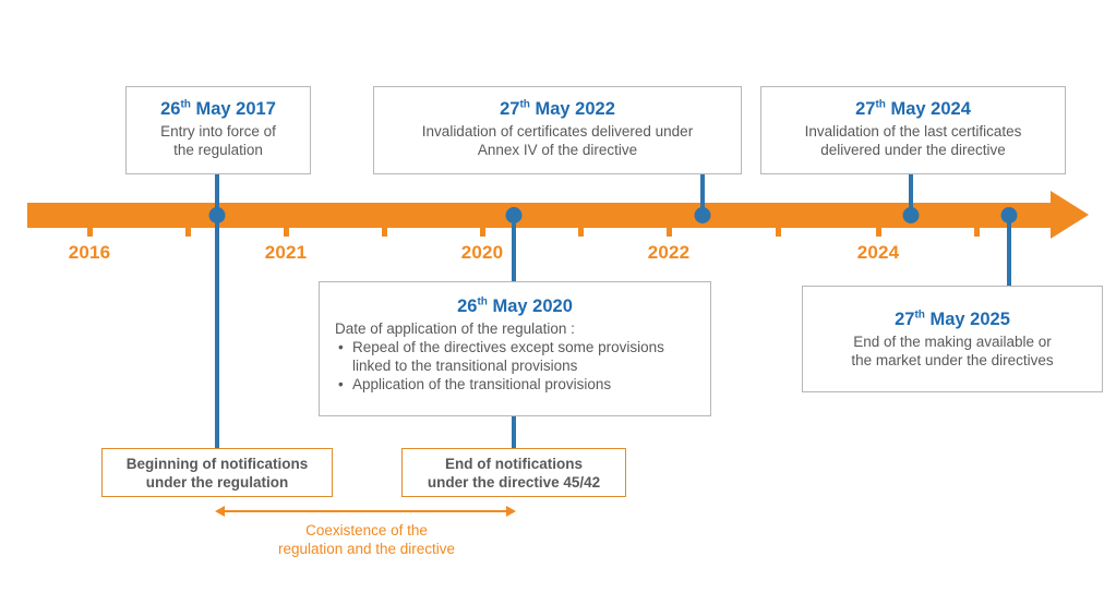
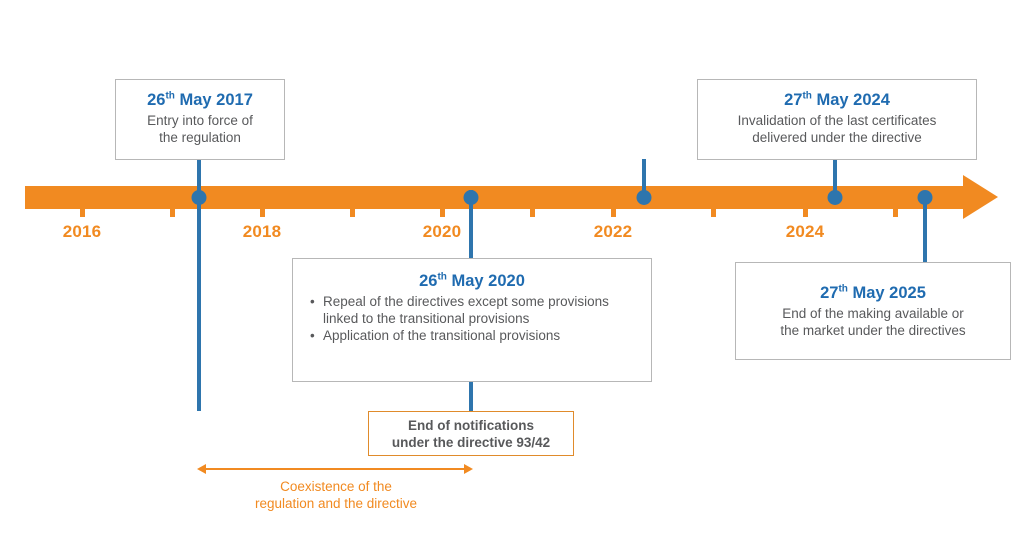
  2016
- 2021
+ 2018
  2020
  2022
  2024
  26th May 2017
  Entry into force of
  the regulation
- 27th May 2022
- Invalidation of certificates delivered under
- Annex IV of the directive
  27th May 2024
  Invalidation of the last certificates
  delivered under the directive
  26th May 2020
- Date of application of the regulation :
  Repeal of the directives except some provisions linked to the transitional provisions
  Application of the transitional provisions
  27th May 2025
  End of the making available or
  the market under the directives
- Beginning of notifications
- under the regulation
  End of notifications
- under the directive 45/42
+ under the directive 93/42
  Coexistence of the
  regulation and the directive
